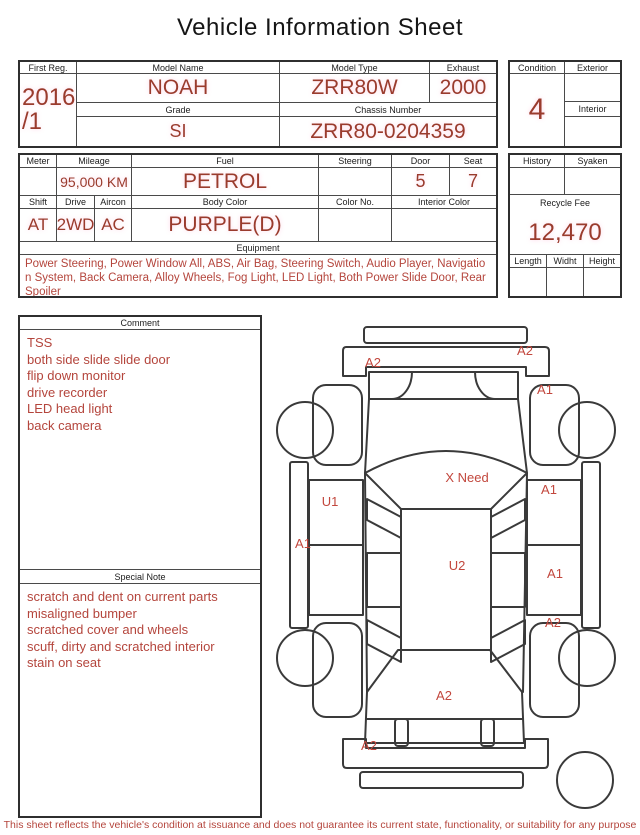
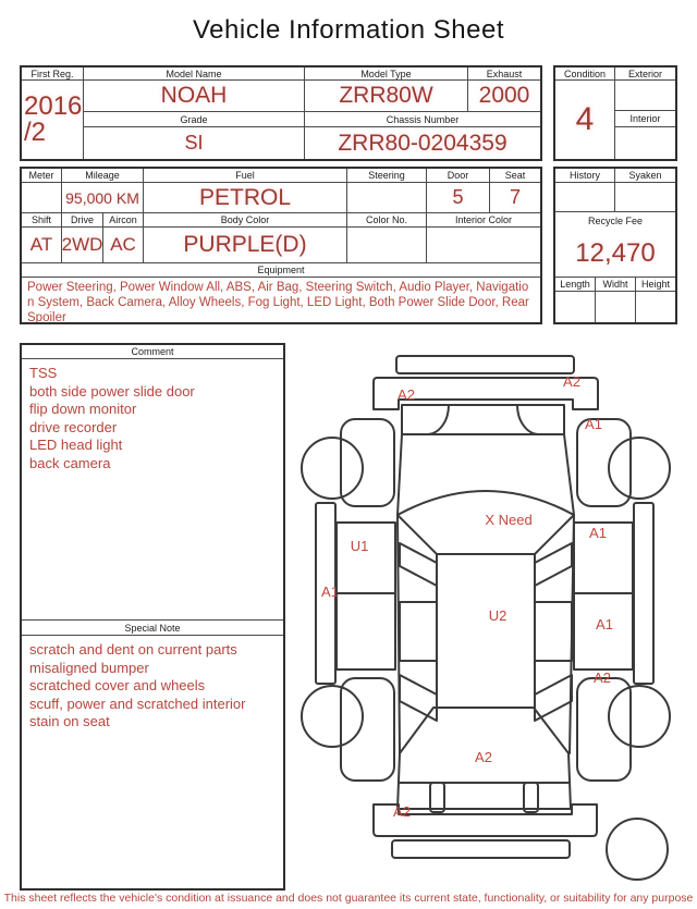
  Vehicle Information Sheet
  First Reg.
  Model Name
  Model Type
  Exhaust
  2016
- /1
+ /2
  NOAH
  ZRR80W
  2000
  Grade
  Chassis Number
  SI
  ZRR80-0204359
  Condition
  Exterior
  4
  Interior
  Meter
  Mileage
  Fuel
  Steering
  Door
  Seat
  95,000 KM
  PETROL
  5
  7
  Shift
  Drive
  Aircon
  Body Color
  Color No.
  Interior Color
  AT
  2WD
  AC
  PURPLE(D)
  Equipment
  Power Steering, Power Window All, ABS, Air Bag, Steering Switch, Audio Player, Navigation System, Back Camera, Alloy Wheels, Fog Light, LED Light, Both Power Slide Door, Rear Spoiler
  History
  Syaken
  Recycle Fee
  12,470
  Length
  Widht
  Height
  Comment
  TSS
- both side slide slide door
+ both side power slide door
  flip down monitor
  drive recorder
  LED head light
  back camera
  Special Note
  scratch and dent on current parts
  misaligned bumper
  scratched cover and wheels
- scuff, dirty and scratched interior
+ scuff, power and scratched interior
  stain on seat
  A2
  A2
  A1
  X Need
  U1
  A1
  A1
  U2
  A1
  A2
  A2
  A2
  This sheet reflects the vehicle's condition at issuance and does not guarantee its current state, functionality, or suitability for any purpose
